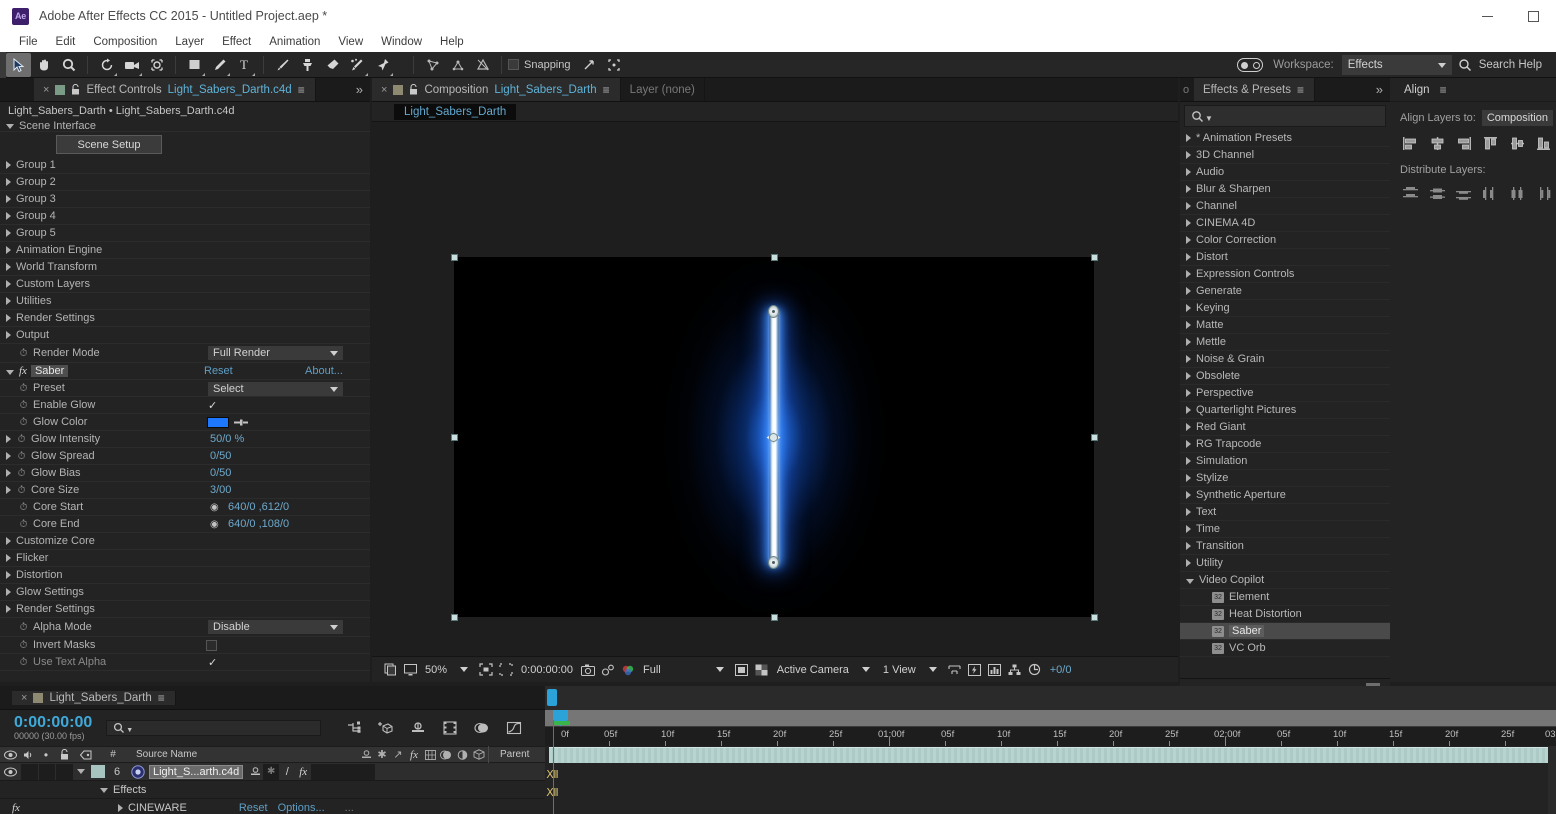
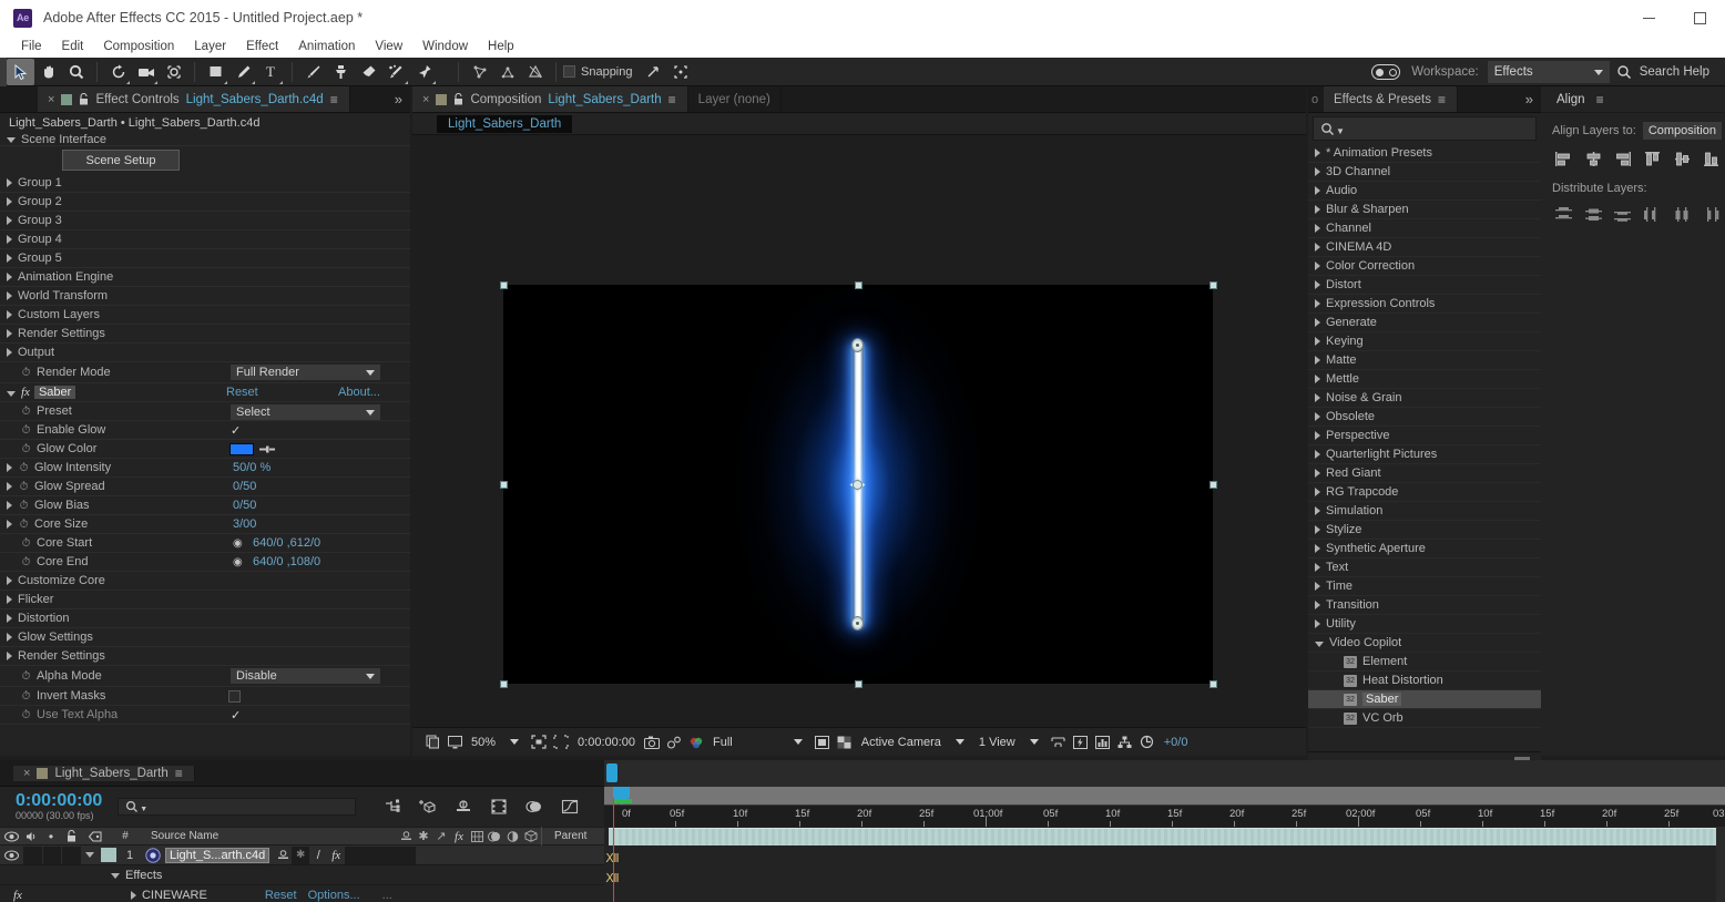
  Ae
  Adobe After Effects CC 2015 - Untitled Project.aep *
  File
  Edit
  Composition
  Layer
  Effect
  Animation
  View
  Window
  Help
  T
  Snapping
  Workspace:
  Effects
  Search Help
  ×
  Effect Controls
  Light_Sabers_Darth.c4d
  ≡
  »
  Light_Sabers_Darth • Light_Sabers_Darth.c4d
  Scene Interface
  Scene Setup
  Group 1
  Group 2
  Group 3
  Group 4
  Group 5
  Animation Engine
  World Transform
  Custom Layers
- Utilities
  Render Settings
  Output
  ⏱
  Render Mode
  Full Render
  fx
  Saber
  Reset
  About...
  ⏱
  Preset
  Select
  ⏱
  Enable Glow
  ✓
  ⏱
  Glow Color
  ⏱
  Glow Intensity
  50/0 %
  ⏱
  Glow Spread
  0/50
  ⏱
  Glow Bias
  0/50
  ⏱
  Core Size
  3/00
  ⏱
  Core Start
  ◉
  640/0 ,612/0
  ⏱
  Core End
  ◉
  640/0 ,108/0
  Customize Core
  Flicker
  Distortion
  Glow Settings
  Render Settings
  ⏱
  Alpha Mode
  Disable
  ⏱
  Invert Masks
  ⏱
  Use Text Alpha
  ✓
  ×
  Composition
  Light_Sabers_Darth
  ≡
  Layer (none)
  Light_Sabers_Darth
  50%
  0:00:00:00
  Full
  Active Camera
  1 View
  +0/0
  o
  Effects & Presets
  ≡
  »
  ▼
  * Animation Presets
  3D Channel
  Audio
  Blur & Sharpen
  Channel
  CINEMA 4D
  Color Correction
  Distort
  Expression Controls
  Generate
  Keying
  Matte
  Mettle
  Noise & Grain
  Obsolete
  Perspective
  Quarterlight Pictures
  Red Giant
  RG Trapcode
  Simulation
  Stylize
  Synthetic Aperture
  Text
  Time
  Transition
  Utility
  Video Copilot
  Element
  Heat Distortion
  Saber
  VC Orb
  Align
  ≡
  Align Layers to:
  Composition
  Distribute Layers:
  ×
  Light_Sabers_Darth
  ≡
  0:00:00:00
  00000 (30.00 fps)
  •
  #
  Source Name
  ✱
  ↗
  fx
  Parent
- 6
+ 1
  Light_S...arth.c4d
  ✱
  /
  fx
  Effects
  fx
  CINEWARE
  Reset
  Options...
  ...
  0f
  05f
  10f
  15f
  20f
  25f
  01:00f
  05f
  10f
  15f
  20f
  25f
  02:00f
  05f
  10f
  15f
  20f
  25f
